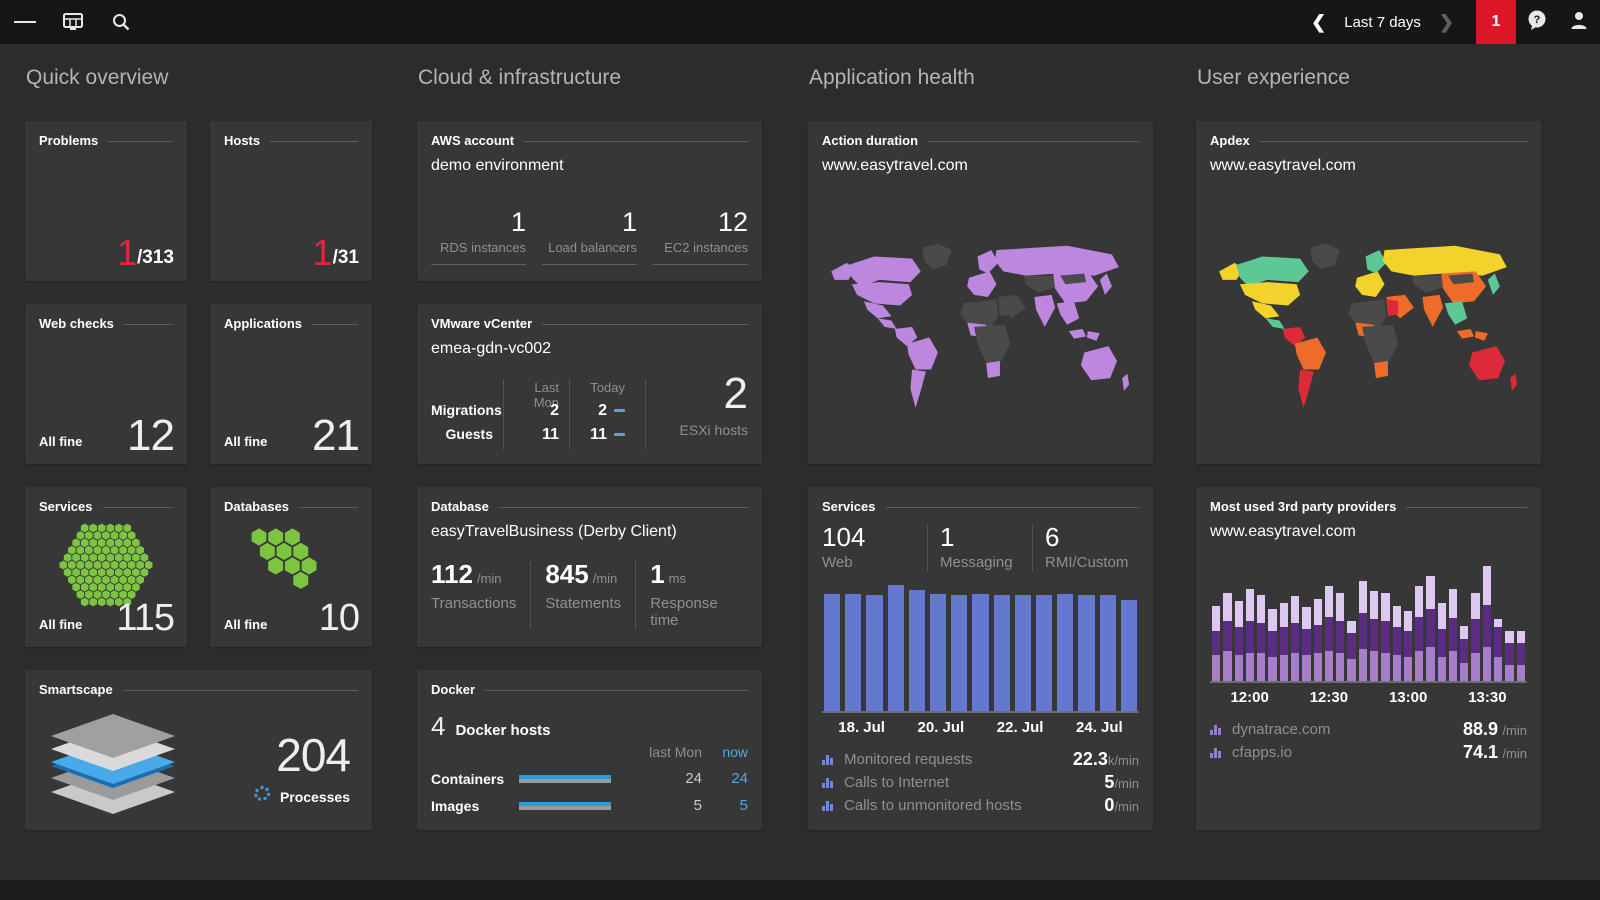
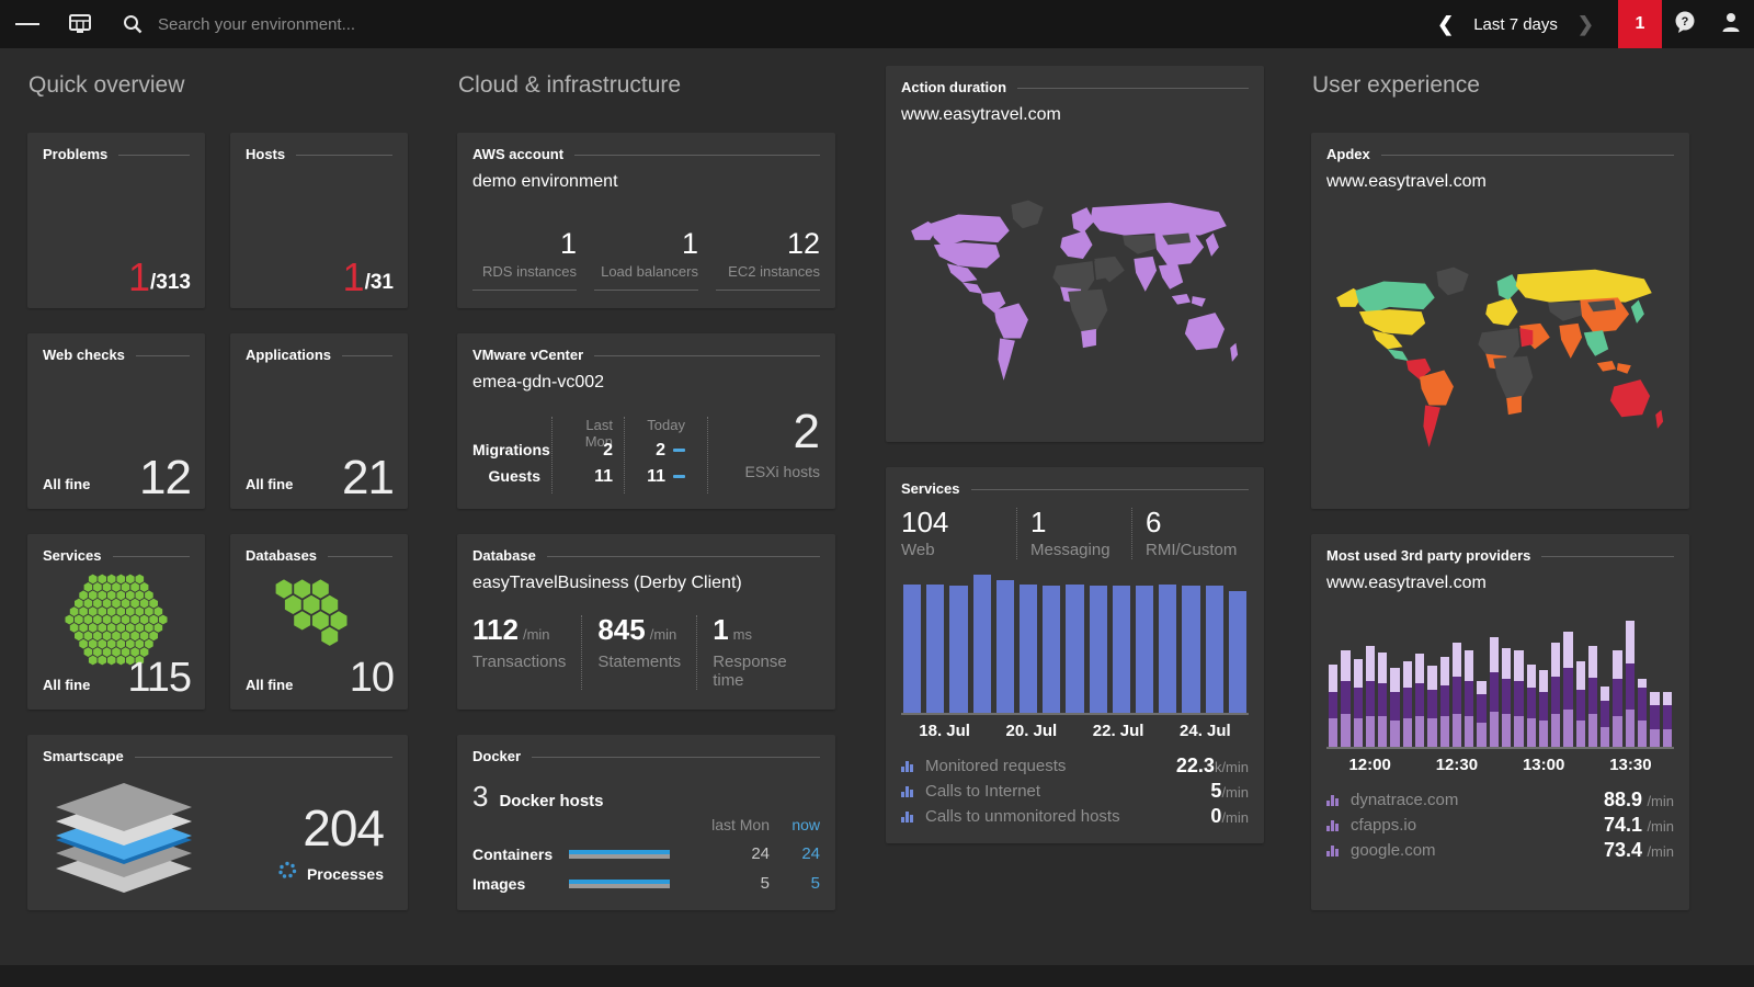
+ Search your environment...
  ❮
  Last 7 days
  ❯
  1
  ?
  Quick overview
  Problems
  1
  /313
  Hosts
  1
  /31
  Web checks
  All fine
  12
  Applications
  All fine
  21
  Services
  All fine
  115
  Databases
  All fine
  10
  Smartscape
  204
  Processes
  Cloud & infrastructure
  AWS account
  demo environment
  1
  RDS instances
  1
  Load balancers
  12
  EC2 instances
  VMware vCenter
  emea-gdn-vc002
  Migrations
  Guests
  Last Mon
  2
  11
  Today
  2
  11
  2
  ESXi hosts
  Database
  easyTravelBusiness (Derby Client)
  112 /min
  Transactions
  845 /min
  Statements
  1 ms
  Response time
  Docker
- 4
+ 3
  Docker hosts
  last Mon
  now
  Containers
  24
  24
  Images
  5
  5
- Application health
  Action duration
  www.easytravel.com
  Services
  104
  Web
  1
  Messaging
  6
  RMI/Custom
  18. Jul
  20. Jul
  22. Jul
  24. Jul
  Monitored requests
  22.3k/min
  Calls to Internet
  5/min
  Calls to unmonitored hosts
  0/min
  User experience
  Apdex
  www.easytravel.com
  Most used 3rd party providers
  www.easytravel.com
  12:00
  12:30
  13:00
  13:30
  dynatrace.com
  88.9 /min
  cfapps.io
  74.1 /min
+ google.com
+ 73.4 /min
